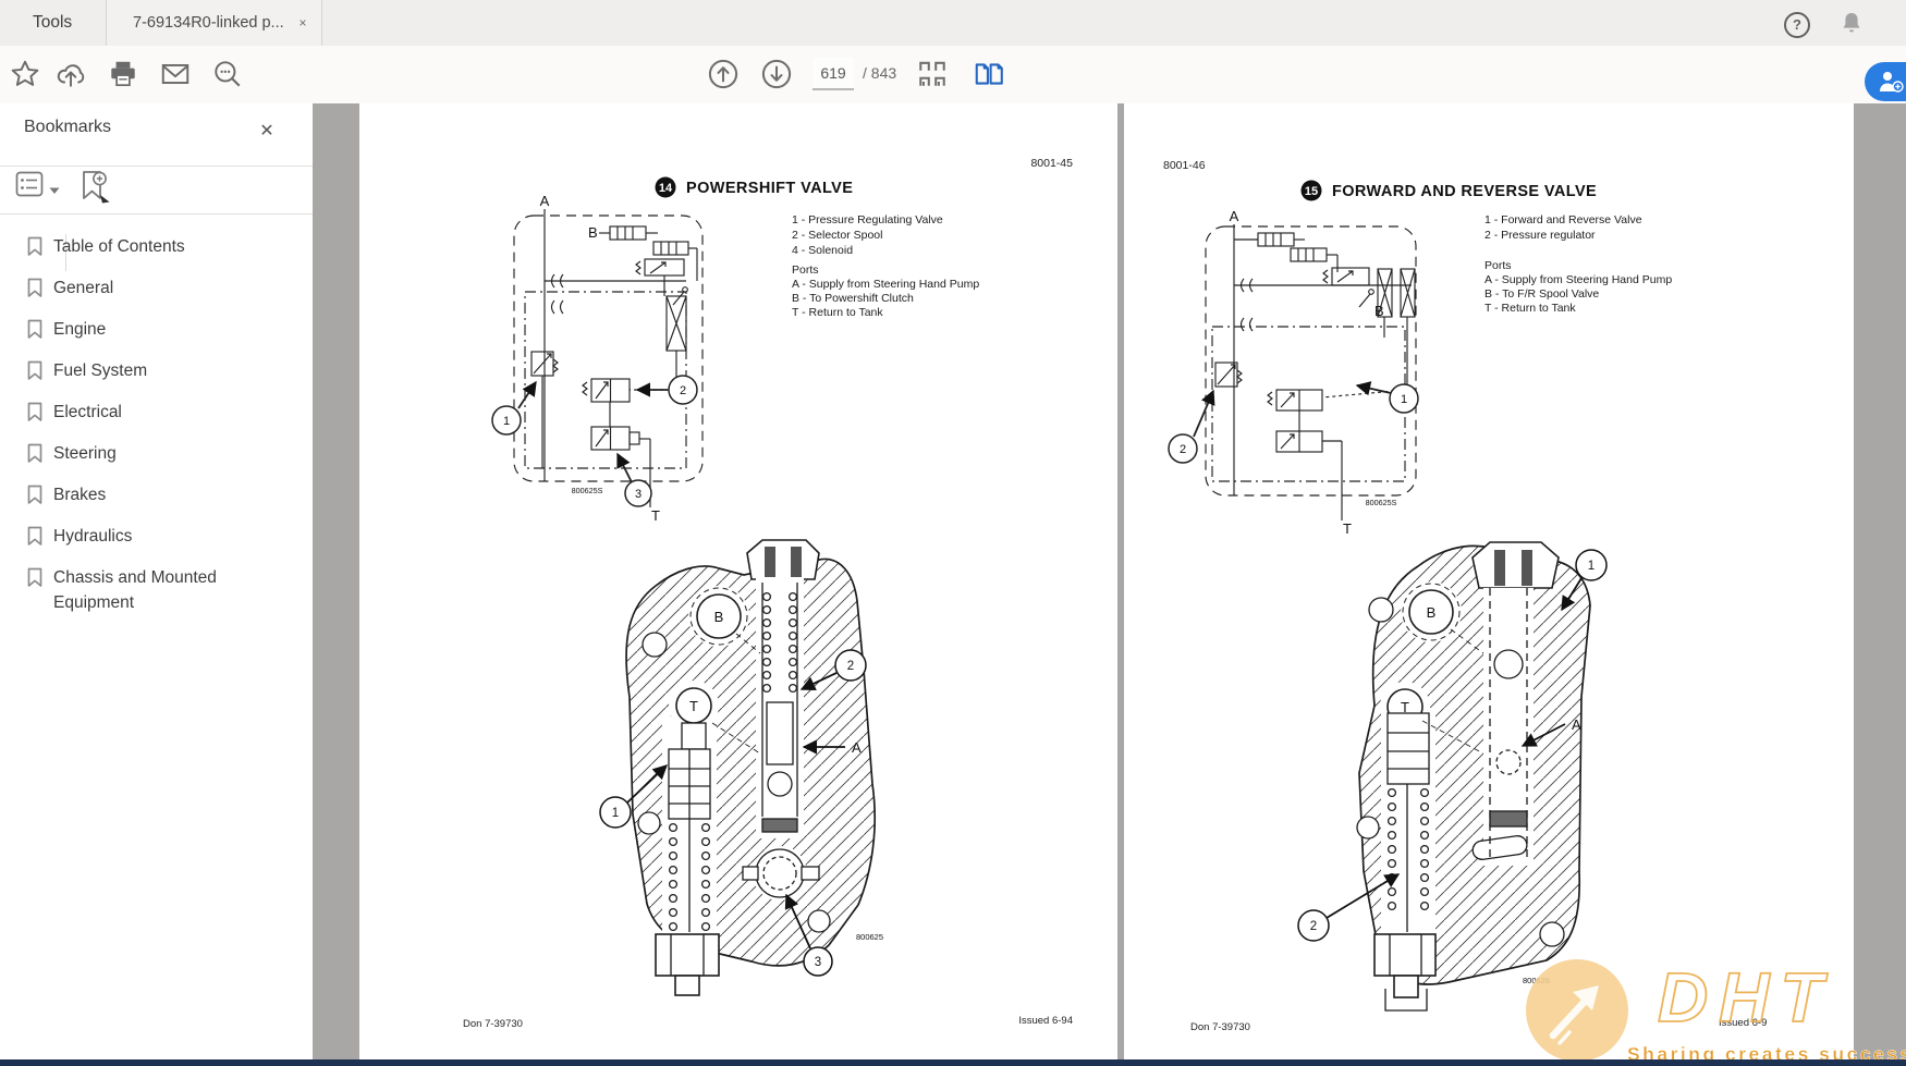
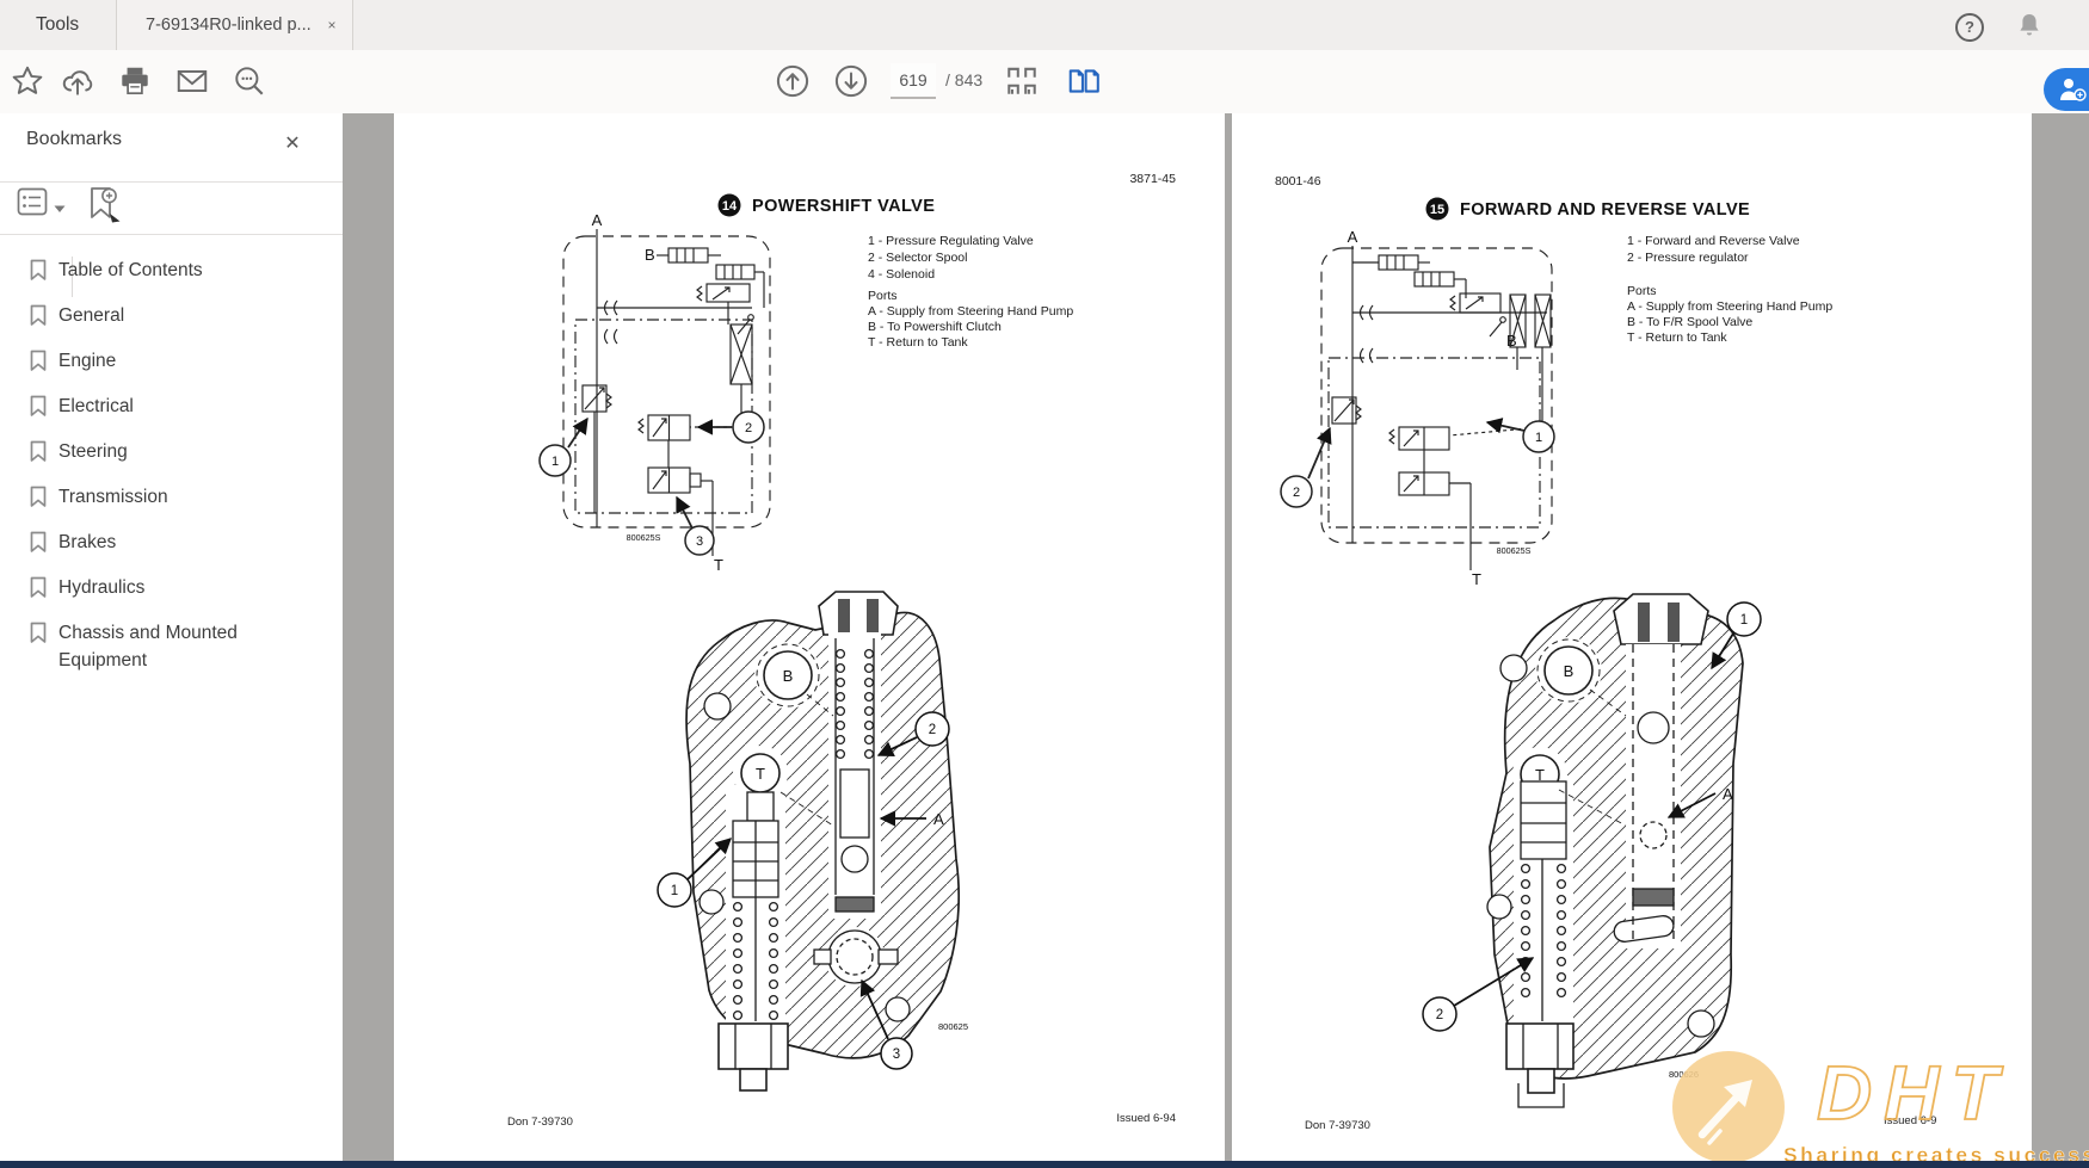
  Tools
  7-69134R0-linked p...
  ×
  ?
  619
  / 843
  Bookmarks
  ✕
  Table of Contents
  General
  Engine
- Fuel System
  Electrical
  Steering
+ Transmission
  Brakes
  Hydraulics
  Chassis and Mounted Equipment
- 8001-45
+ 3871-45
  14
  POWERSHIFT VALVE
  1 - Pressure Regulating Valve
  2 - Selector Spool
  4 - Solenoid
  Ports
  A - Supply from Steering Hand Pump
  B - To Powershift Clutch
  T - Return to Tank
  A
  B
  T
  800625S
  1
  2
  3
  B
  T
  1
  2
  A
  3
  800625
  Don 7-39730
  Issued 6-94
  8001-46
  15
  FORWARD AND REVERSE VALVE
  1 - Forward and Reverse Valve
  2 - Pressure regulator
  Ports
  A - Supply from Steering Hand Pump
  B - To F/R Spool Valve
  T - Return to Tank
  A
  T
  800625S
  2
  1
  B
  T
  1
  2
  A
  800626
  Don 7-39730
  Issued 6-9
  DHT
  Sharing creates succes
